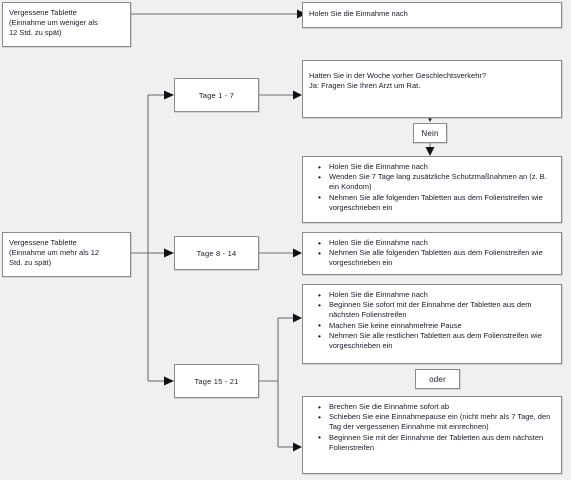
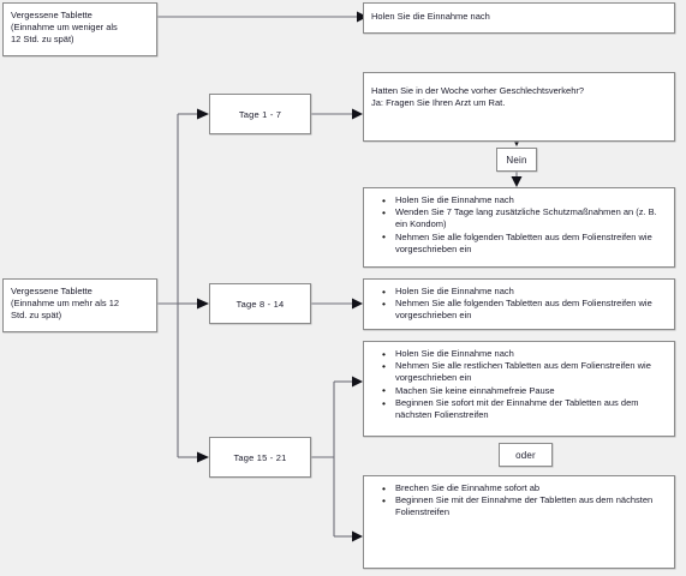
  Vergessene Tablette
  (Einnahme um weniger als
  12 Std. zu spät)
  Vergessene Tablette
  (Einnahme um mehr als 12
  Std. zu spät)
  Tage 1 - 7
  Tage 8 - 14
  Tage 15 - 21
  Holen Sie die Einnahme nach
  Hatten Sie in der Woche vorher Geschlechtsverkehr?
  Ja: Fragen Sie Ihren Arzt um Rat.
  Nein
  Holen Sie die Einnahme nach
  Wenden Sie 7 Tage lang zusätzliche Schutzmaßnahmen an (z. B. ein Kondom)
  Nehmen Sie alle folgenden Tabletten aus dem Folienstreifen wie vorgeschrieben ein
  Holen Sie die Einnahme nach
  Nehmen Sie alle folgenden Tabletten aus dem Folienstreifen wie vorgeschrieben ein
  Holen Sie die Einnahme nach
- Beginnen Sie sofort mit der Einnahme der Tabletten aus dem nächsten Folienstreifen
+ Nehmen Sie alle restlichen Tabletten aus dem Folienstreifen wie vorgeschrieben ein
  Machen Sie keine einnahmefreie Pause
- Nehmen Sie alle restlichen Tabletten aus dem Folienstreifen wie vorgeschrieben ein
+ Beginnen Sie sofort mit der Einnahme der Tabletten aus dem nächsten Folienstreifen
  oder
  Brechen Sie die Einnahme sofort ab
- Schieben Sie eine Einnahmepause ein (nicht mehr als 7 Tage, den Tag der vergessenen Einnahme mit einrechnen)
  Beginnen Sie mit der Einnahme der Tabletten aus dem nächsten Folienstreifen
